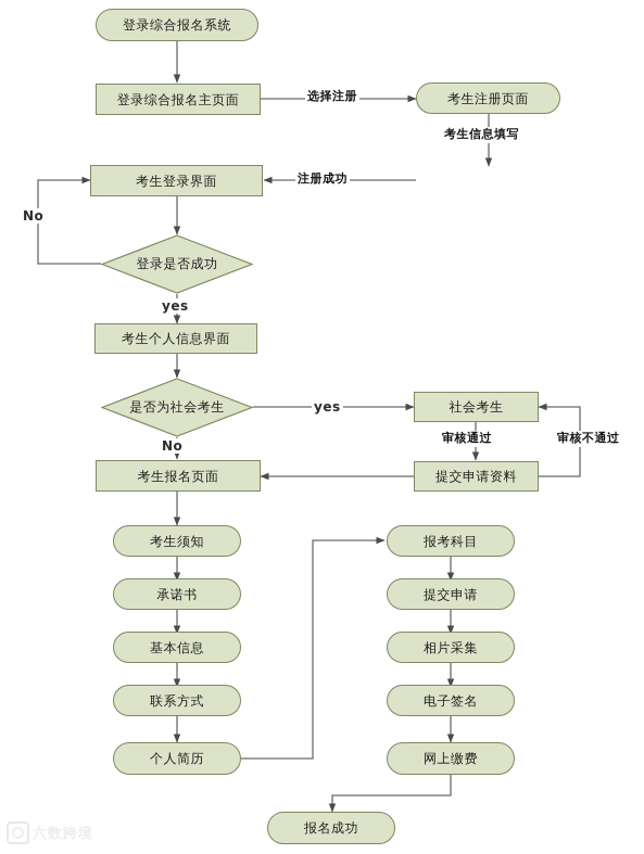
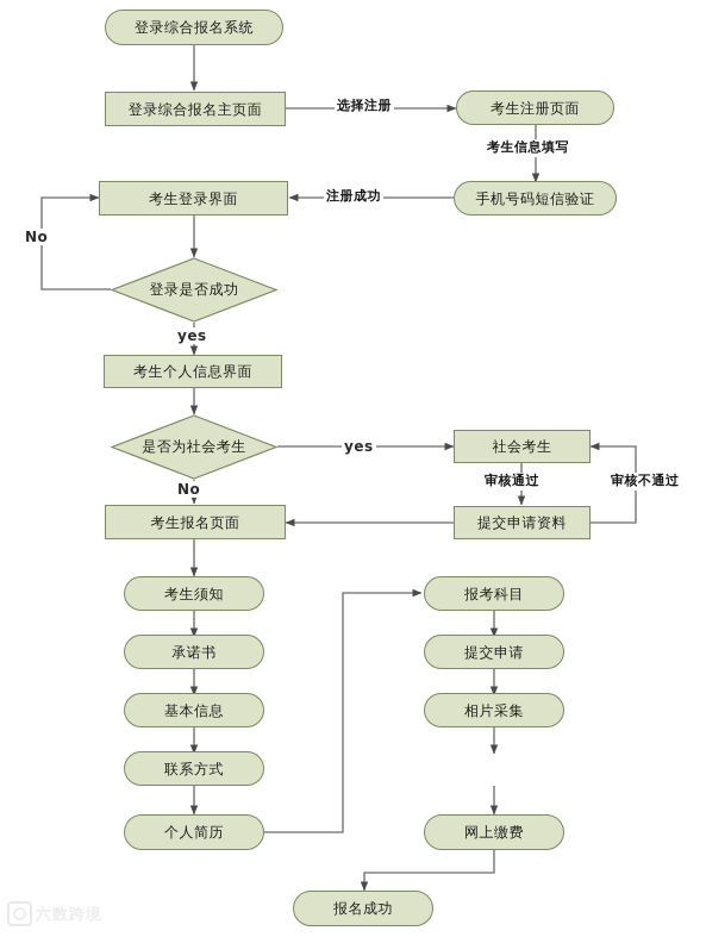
  登录综合报名系统
  登录综合报名主页面
  考生注册页面
+ 手机号码短信验证
  考生登录界面
  登录是否成功
  考生个人信息界面
  是否为社会考生
  社会考生
  提交申请资料
  考生报名页面
  考生须知
  承诺书
  基本信息
  联系方式
  个人简历
  报考科目
  提交申请
  相片采集
- 电子签名
  网上缴费
  报名成功
  选择注册
  考生信息填写
  注册成功
  No
  yes
  yes
  No
  审核通过
  审核不通过
